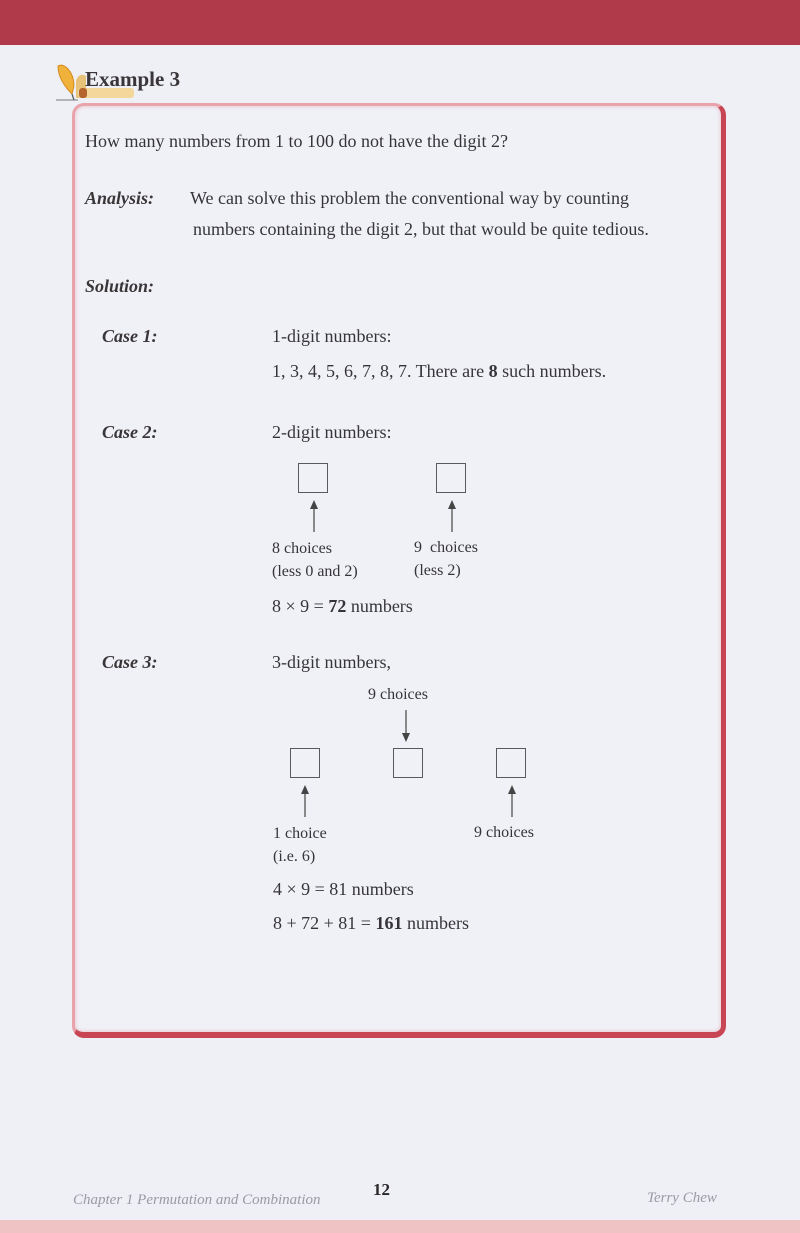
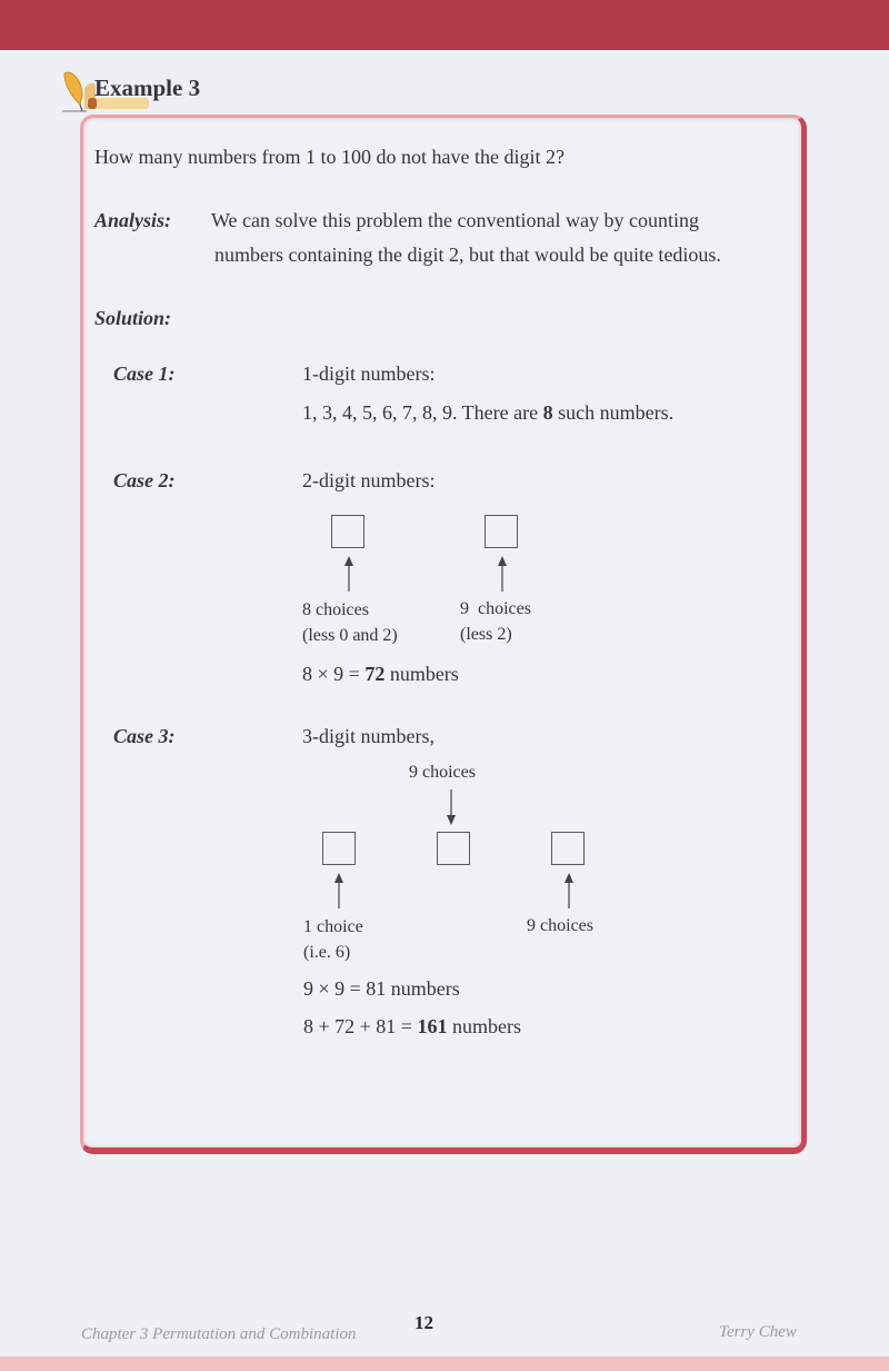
  Example 3
  How many numbers from 1 to 100 do not have the digit 2?
  Analysis:
  We can solve this problem the conventional way by counting
  numbers containing the digit 2, but that would be quite tedious.
  Solution:
  Case 1:
  1-digit numbers:
- 1, 3, 4, 5, 6, 7, 8, 7. There are 8 such numbers.
+ 1, 3, 4, 5, 6, 7, 8, 9. There are 8 such numbers.
  Case 2:
  2-digit numbers:
  8 choices
  (less 0 and 2)
  9 choices
  (less 2)
  8 × 9 = 72 numbers
  Case 3:
  3-digit numbers,
  9 choices
  1 choice
  (i.e. 6)
  9 choices
- 4 × 9 = 81 numbers
+ 9 × 9 = 81 numbers
  8 + 72 + 81 = 161 numbers
- Chapter 1 Permutation and Combination
+ Chapter 3 Permutation and Combination
  12
  Terry Chew
